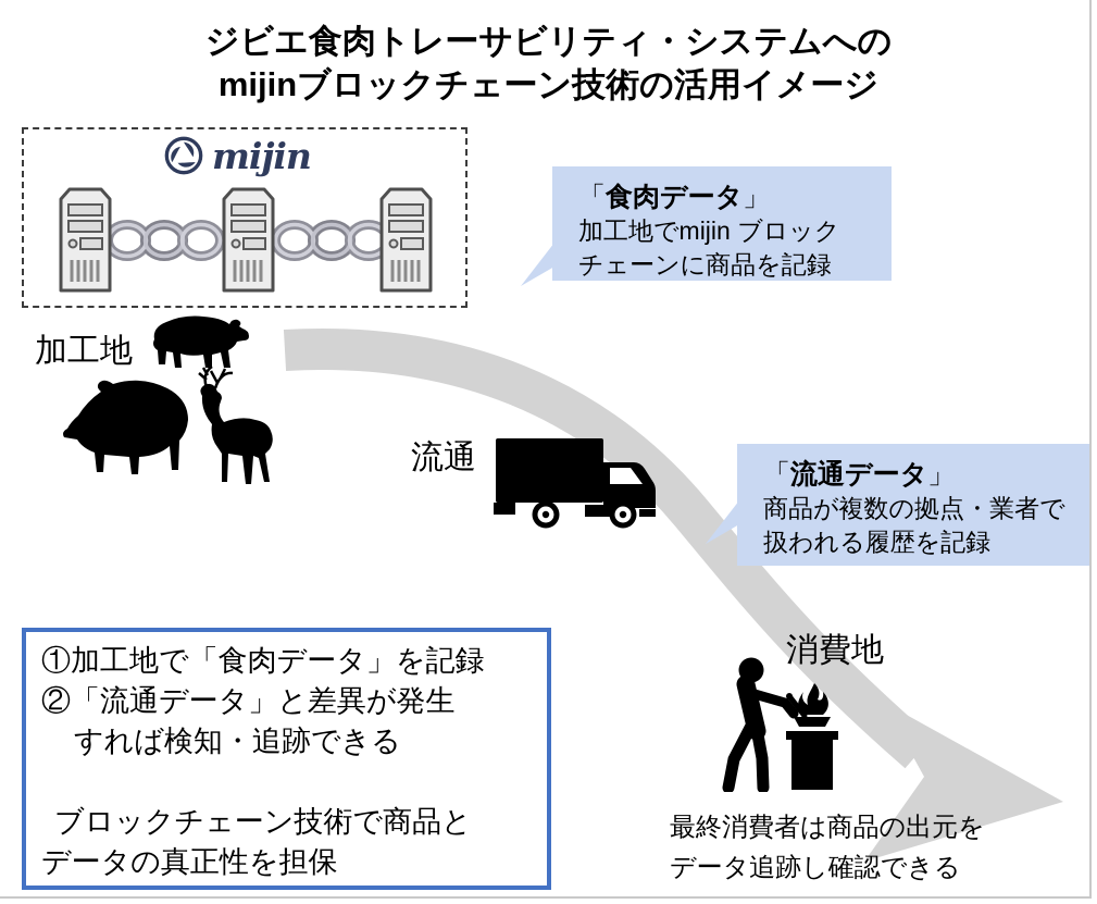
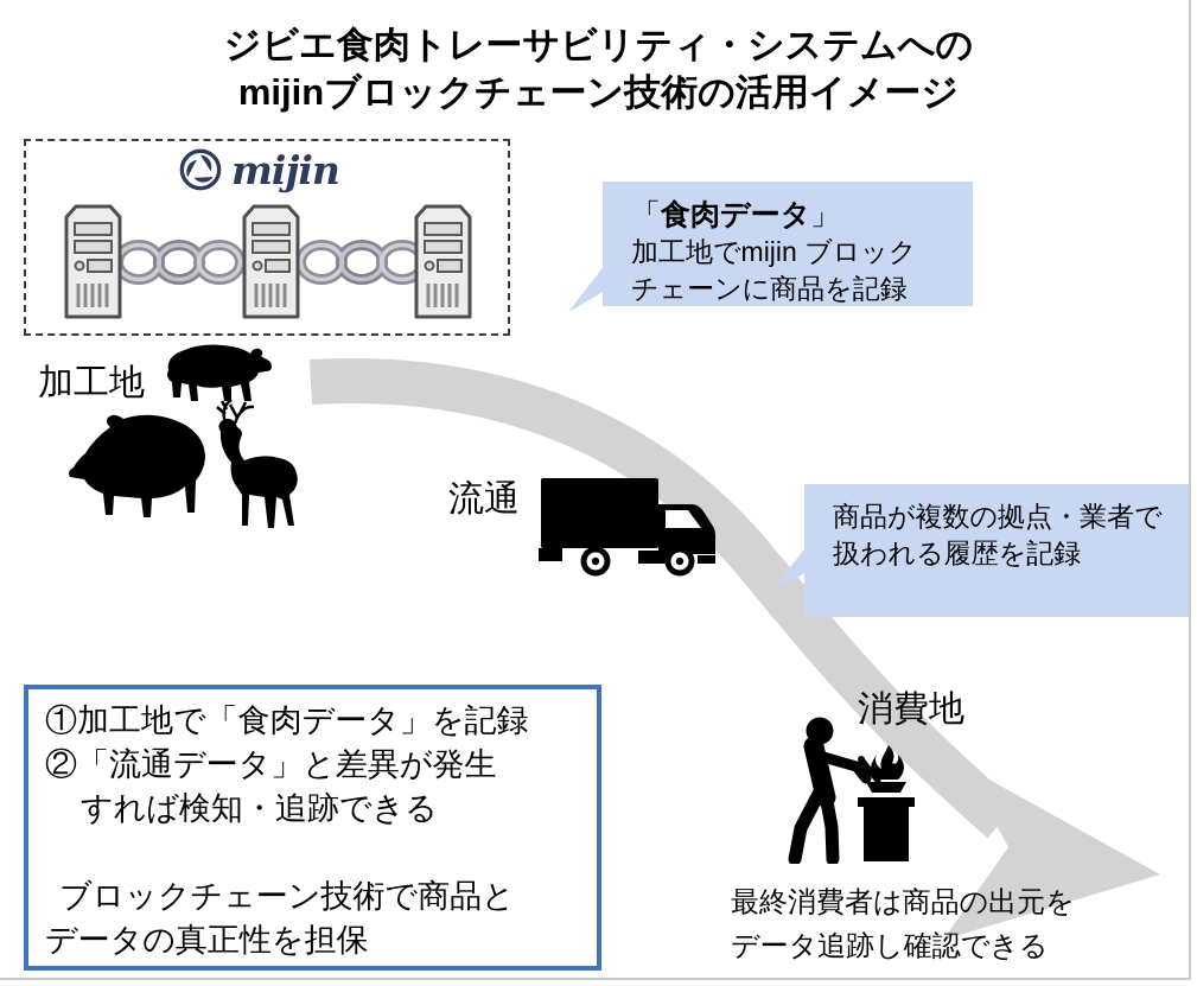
  ジビエ食肉トレーサビリティ・システムへの
  mijinブロックチェーン技術の活用イメージ
  mijin
  「食肉データ」
  加工地でmijin ブロック
  チェーンに商品を記録
- 「流通データ」
  商品が複数の拠点・業者で
  扱われる履歴を記録
  加工地
  流通
  消費地
  ①加工地で「食肉データ」を記録
  ②「流通データ」と差異が発生
  すれば検知・追跡できる
  ブロックチェーン技術で商品と
  データの真正性を担保
  最終消費者は商品の出元を
  データ追跡し確認できる
